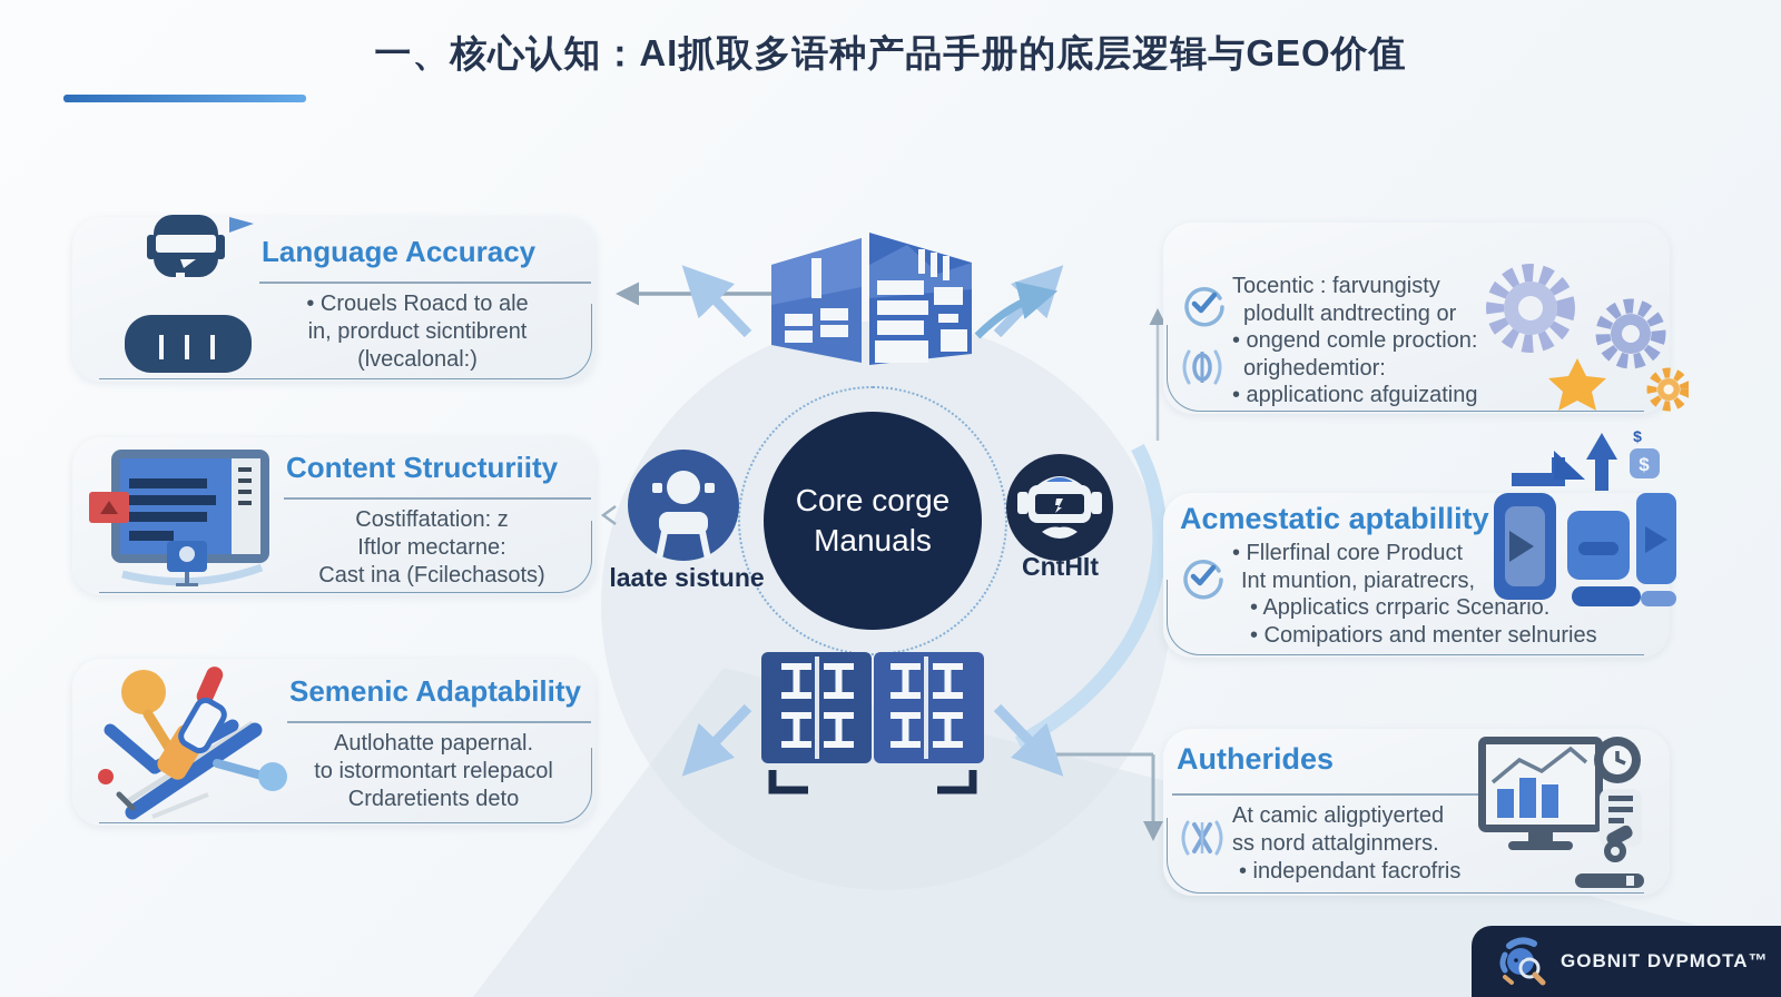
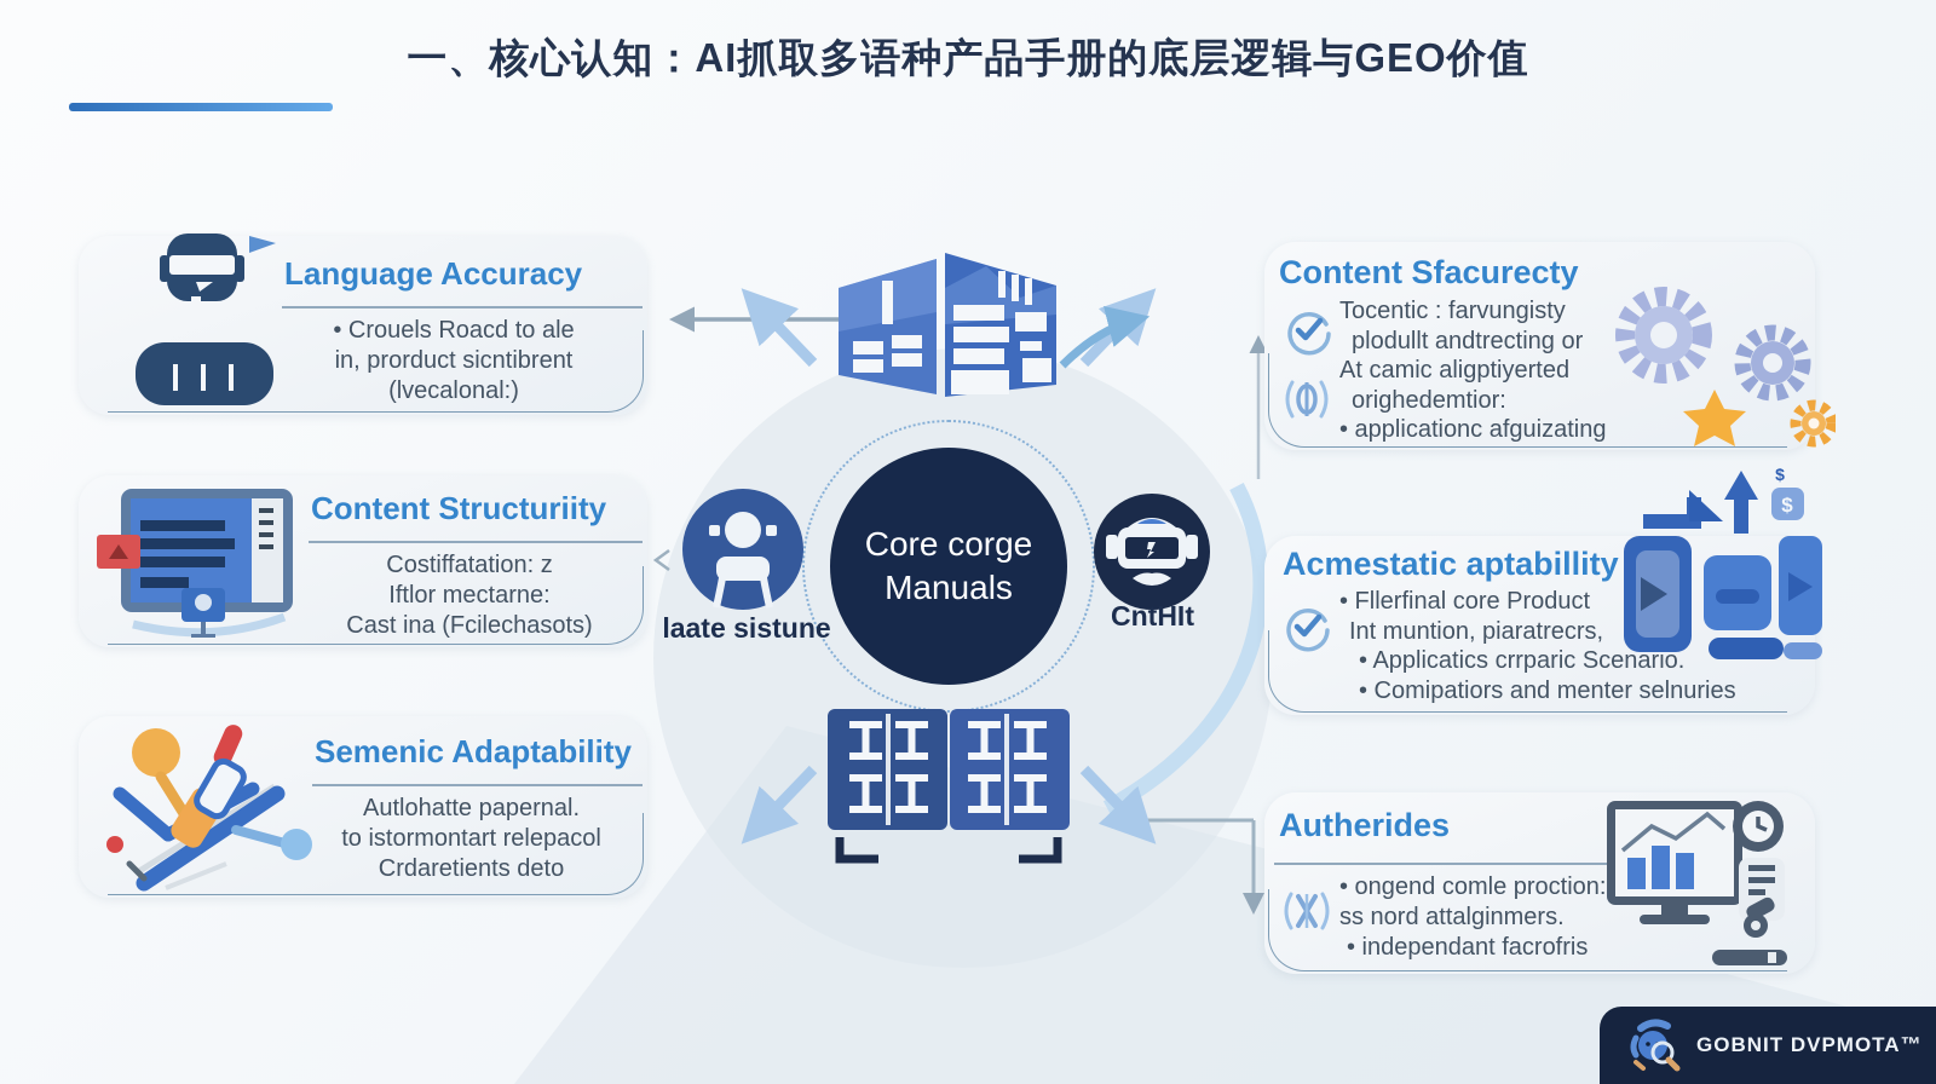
  一、核心认知：AI抓取多语种产品手册的底层逻辑与GEO价值
  Language Accuracy
  • Crouels Roacd to ale
  in, prorduct sicntibrent
  (lvecalonal:)
  Content Structuriity
  Costiffatation: z
  Iftlor mectarne:
  Cast ina (Fcilechasots)
  Semenic Adaptability
  Autlohatte papernal.
  to istormontart relepacol
  Crdaretients deto
+ Content Sfacurecty
  Tocentic : farvungisty
  plodullt andtrecting or
- • ongend comle proction:
+ At camic aligptiyerted
  orighedemtior:
  • applicationc afguizating
  Acmestatic aptabillity
  • Fllerfinal core Product
  Int muntion, piaratrecrs,
  • Applicatics crrparic Scenario.
  • Comipatiors and menter selnuries
  $
  $
  Autherides
- At camic aligptiyerted
+ • ongend comle proction:
  ss nord attalginmers.
  • independant facrofris
  Core corge
  Manuals
  laate sistune
  CntHIt
  GOBNIT DVPMOTA™
